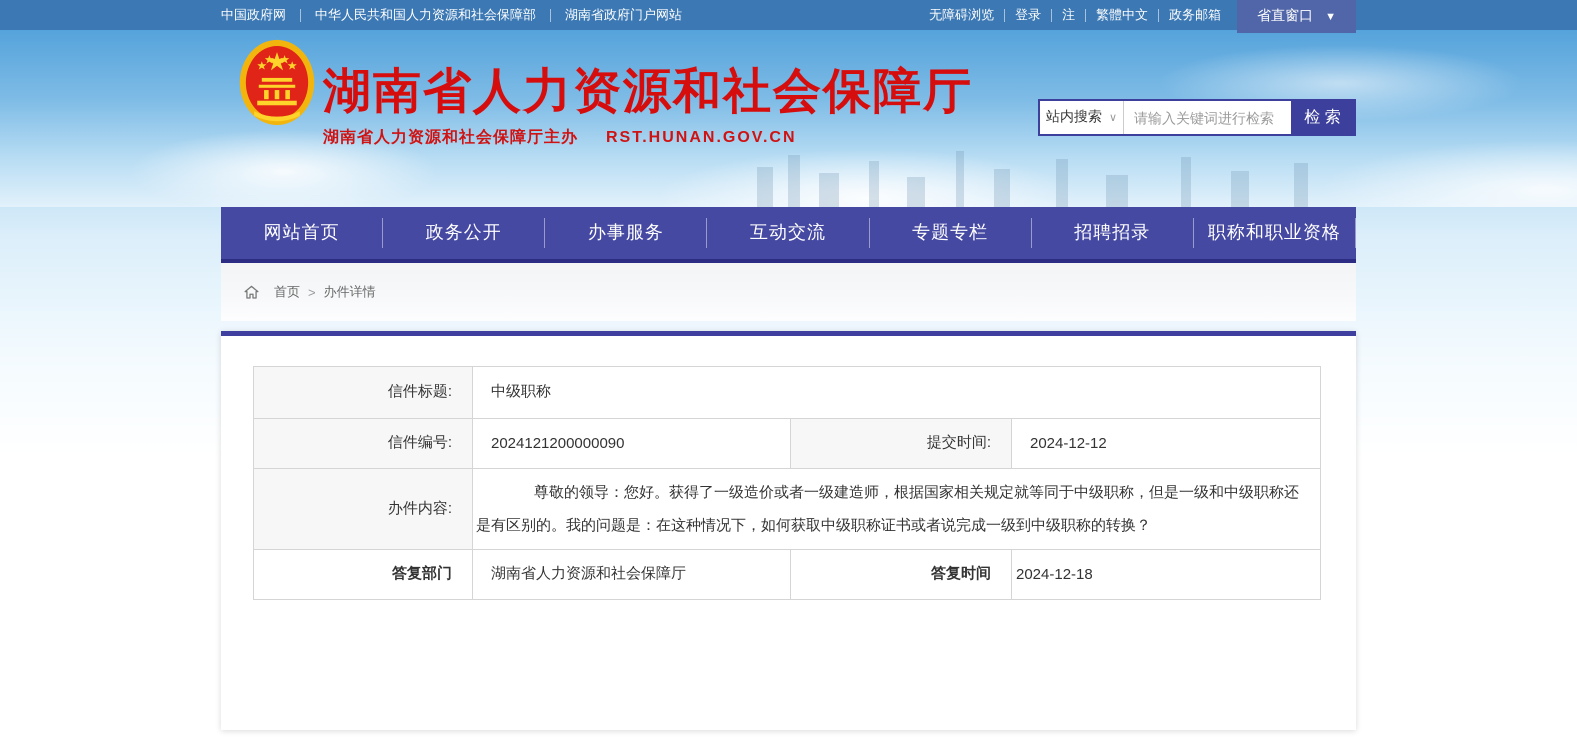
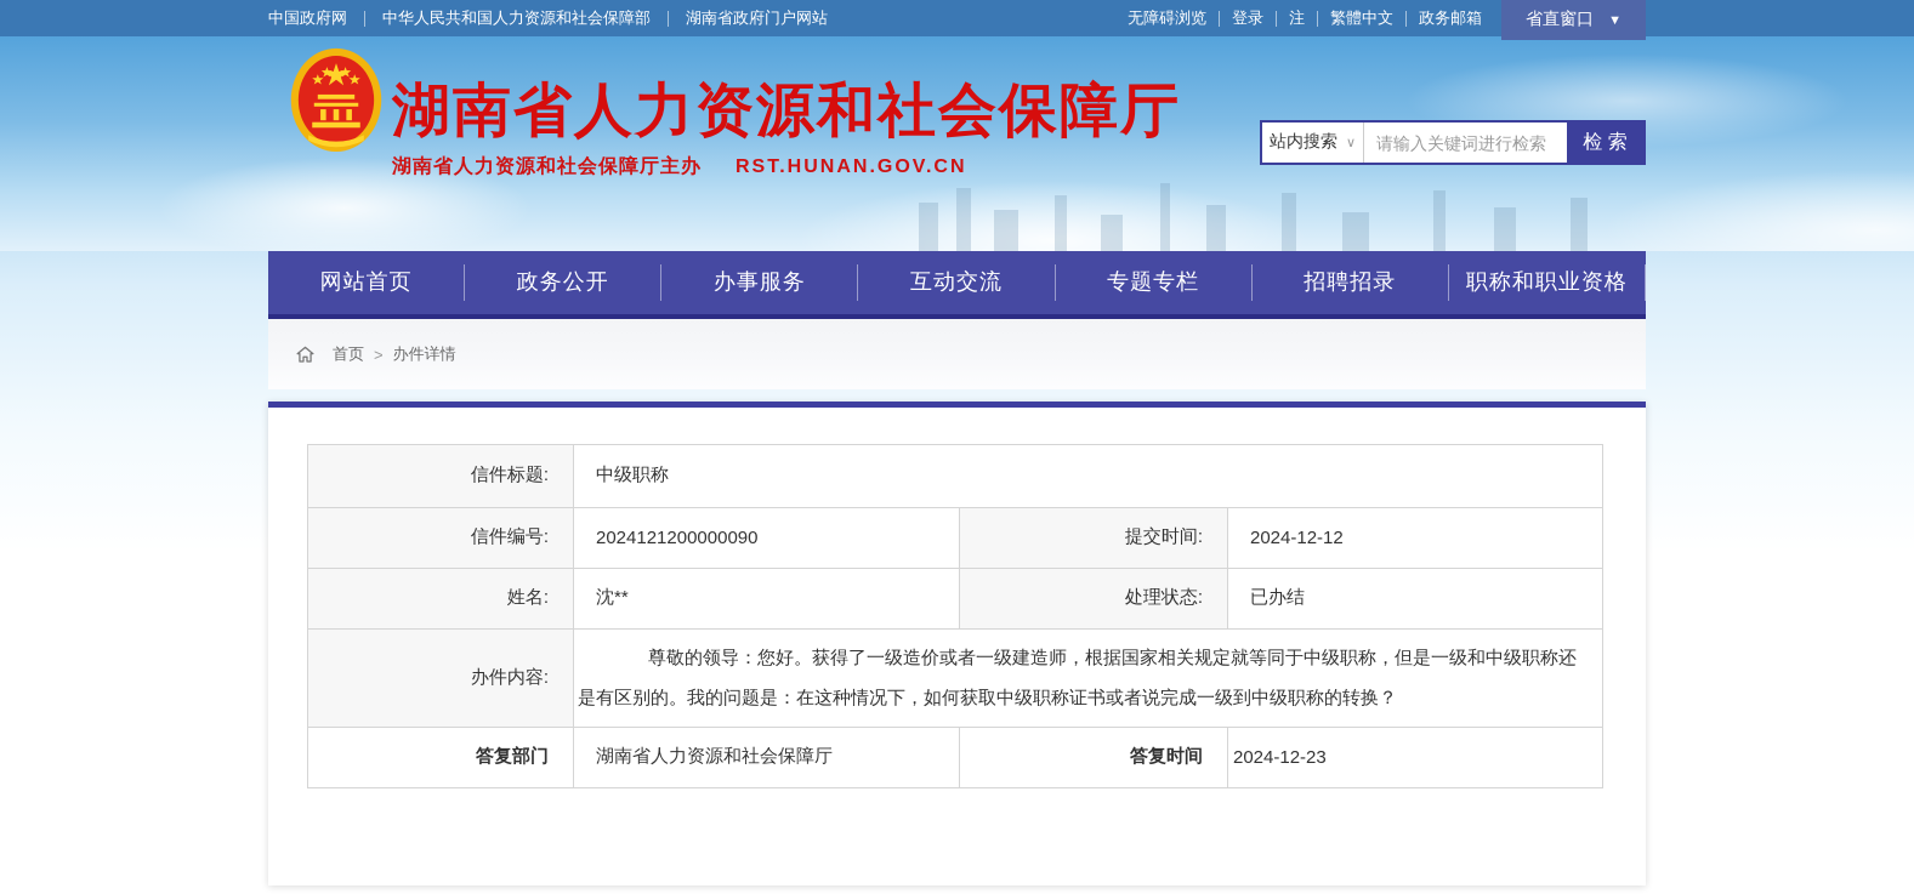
  中国政府网
  中华人民共和国人力资源和社会保障部
  湖南省政府门户网站
  无障碍浏览
  登录
  注
  繁體中文
  政务邮箱
  省直窗口
  ▼
  湖南省人力资源和社会保障厅
  湖南省人力资源和社会保障厅主办 RST.HUNAN.GOV.CN
  站内搜索
  ∨
  请输入关键词进行检索
  检 索
  网站首页
  政务公开
  办事服务
  互动交流
  专题专栏
  招聘招录
  职称和职业资格
  首页
  >
  办件详情
  信件标题:	中级职称
  信件编号:	2024121200000090	提交时间:	2024-12-12
+ 姓名:	沈**	处理状态:	已办结
  办件内容:	尊敬的领导：您好。获得了一级造价或者一级建造师，根据国家相关规定就等同于中级职称，但是一级和中级职称还是有区别的。我的问题是：在这种情况下，如何获取中级职称证书或者说完成一级到中级职称的转换？
- 答复部门	湖南省人力资源和社会保障厅	答复时间	2024-12-18
+ 答复部门	湖南省人力资源和社会保障厅	答复时间	2024-12-23
